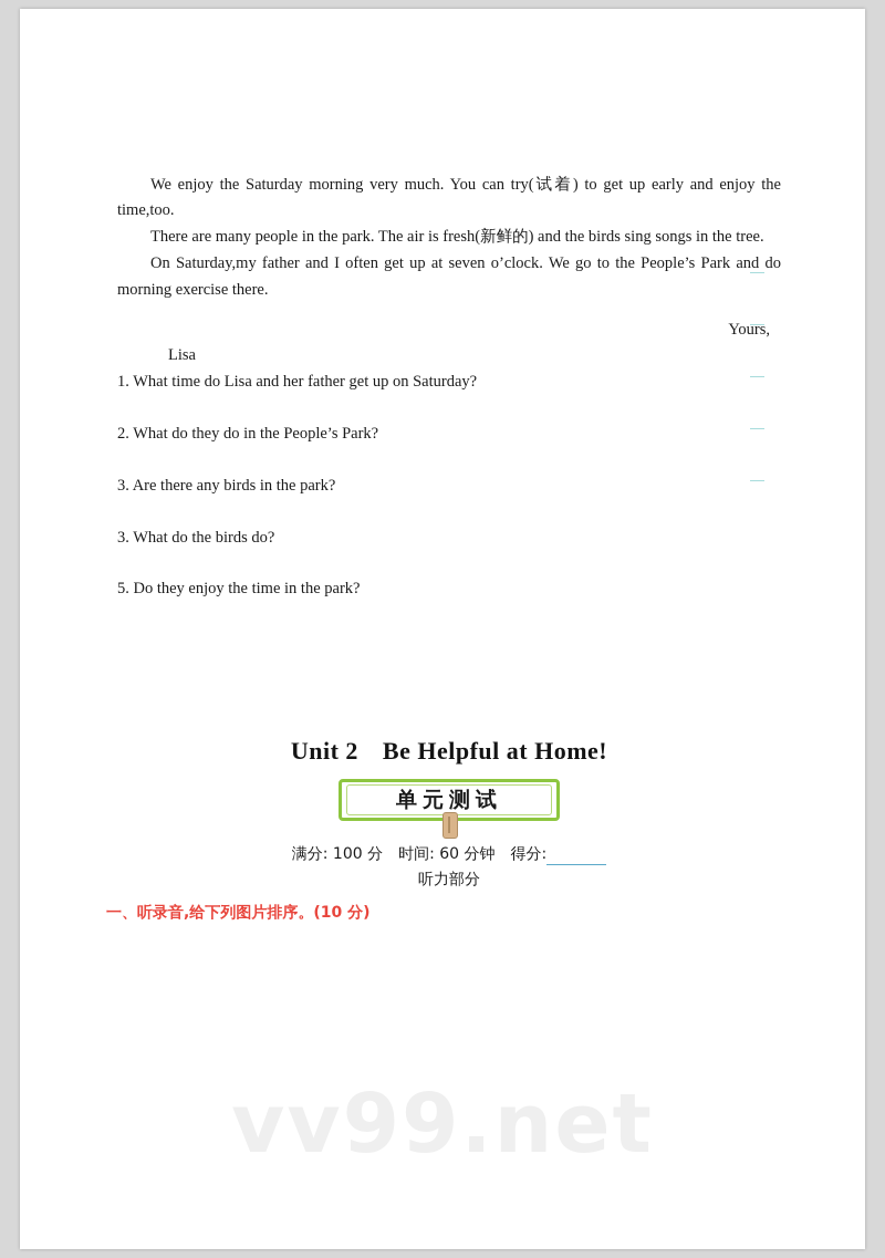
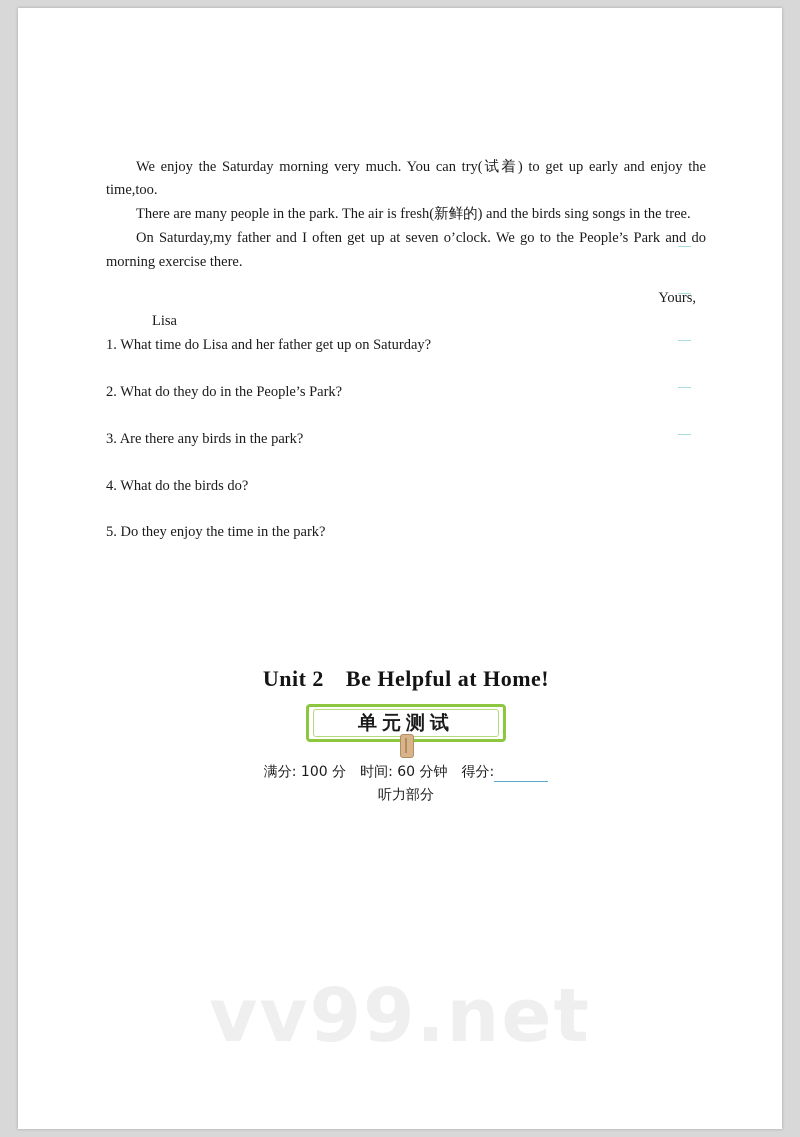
  We enjoy the Saturday morning very much. You can try(试着) to get up early and enjoy the time,too.
  There are many people in the park. The air is fresh(新鲜的) and the birds sing songs in the tree.
  On Saturday,my father and I often get up at seven o’clock. We go to the People’s Park and do morning exercise there.
  Yours,
  Lisa
  1. What time do Lisa and her father get up on Saturday?
  2. What do they do in the People’s Park?
  3. Are there any birds in the park?
- 3. What do the birds do?
+ 4. What do the birds do?
  5. Do they enjoy the time in the park?
  Unit 2 Be Helpful at Home!
  单元测试
  满分: 100 分 时间: 60 分钟 得分:
  听力部分
- 一、听录音,给下列图片排序。(10 分)
